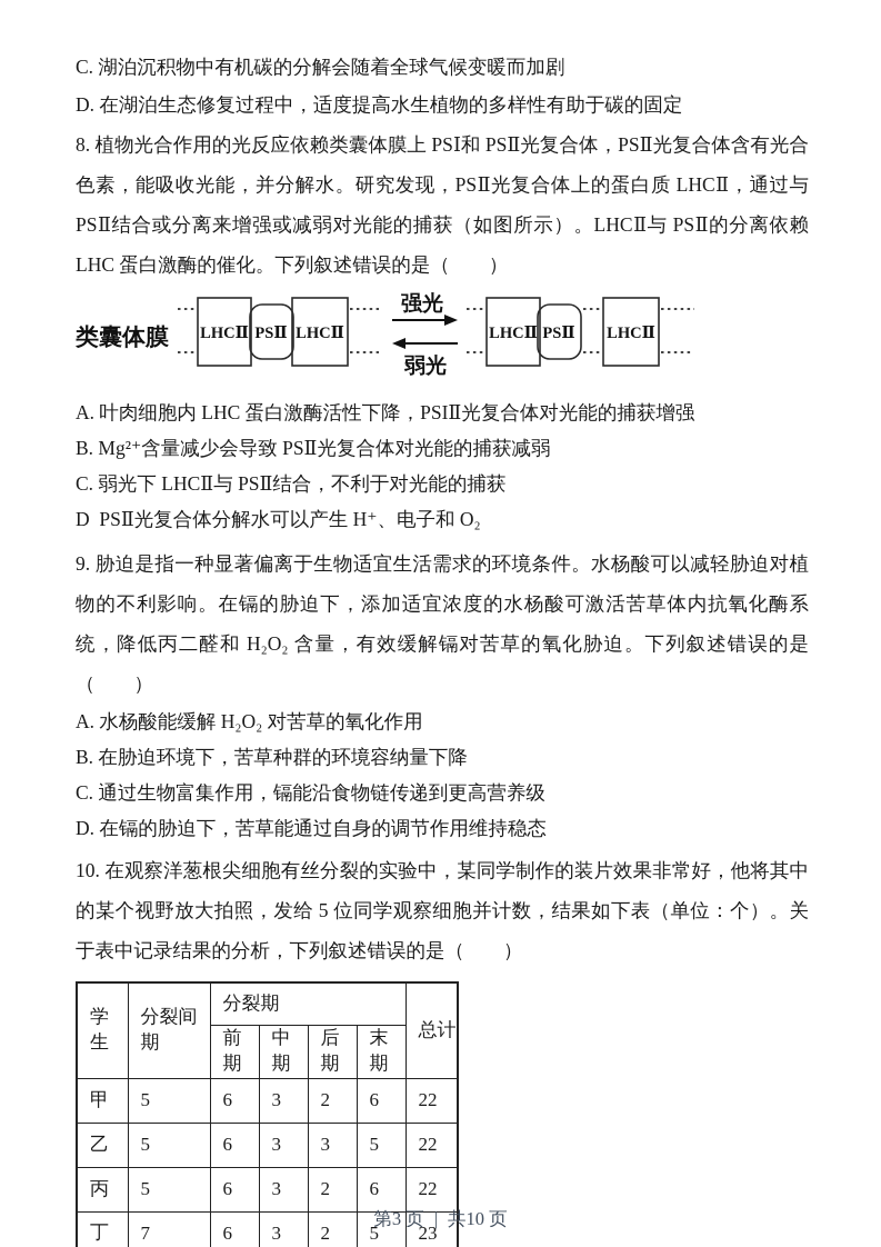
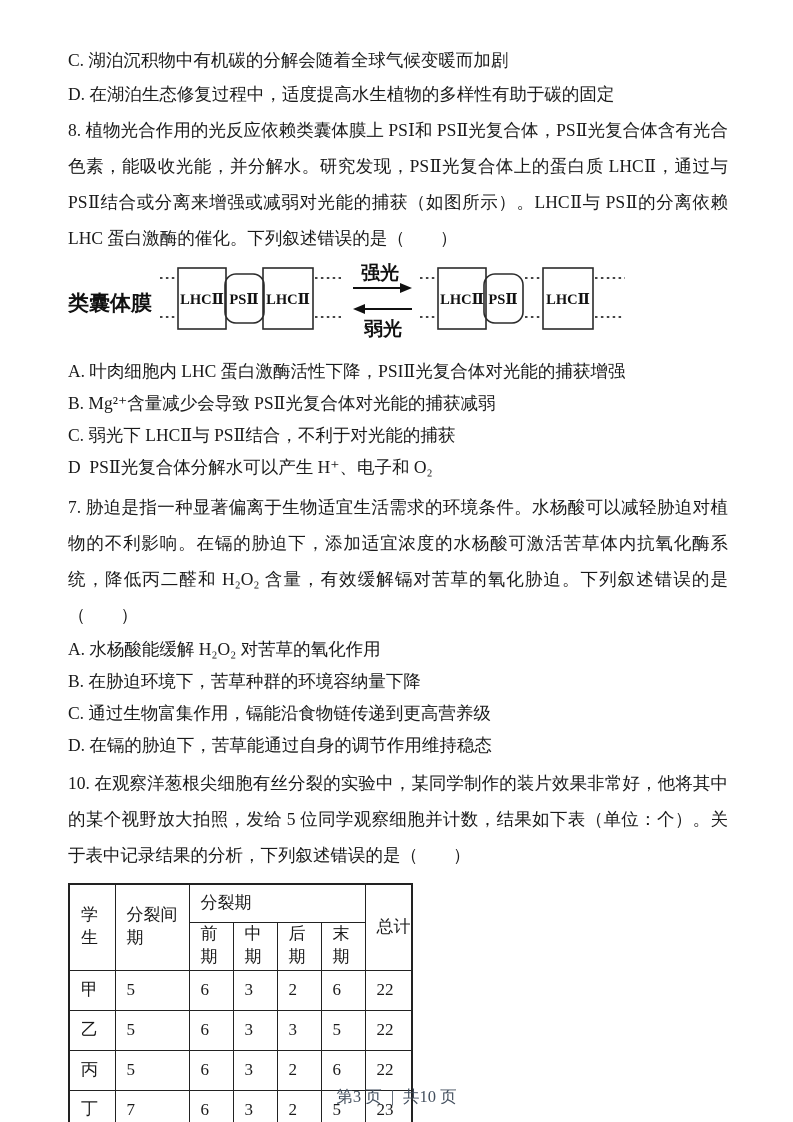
  C. 湖泊沉积物中有机碳的分解会随着全球气候变暖而加剧
  D. 在湖泊生态修复过程中，适度提高水生植物的多样性有助于碳的固定
  8. 植物光合作用的光反应依赖类囊体膜上 PSⅠ和 PSⅡ光复合体，PSⅡ光复合体含有光合色素，能吸收光能，并分解水。研究发现，PSⅡ光复合体上的蛋白质 LHCⅡ，通过与 PSⅡ结合或分离来增强或减弱对光能的捕获（如图所示）。LHCⅡ与 PSⅡ的分离依赖 LHC 蛋白激酶的催化。下列叙述错误的是（ ）
  类囊体膜
  LHCⅡ
  PSⅡ
  LHCⅡ
  强光
  弱光
  LHCⅡ
  PSⅡ
  LHCⅡ
  A. 叶肉细胞内 LHC 蛋白激酶活性下降，PSIⅡ光复合体对光能的捕获增强
  B. Mg²⁺含量减少会导致 PSⅡ光复合体对光能的捕获减弱
  C. 弱光下 LHCⅡ与 PSⅡ结合，不利于对光能的捕获
  D PSⅡ光复合体分解水可以产生 H⁺、电子和 O₂
- 9. 胁迫是指一种显著偏离于生物适宜生活需求的环境条件。水杨酸可以减轻胁迫对植物的不利影响。在镉的胁迫下，添加适宜浓度的水杨酸可激活苦草体内抗氧化酶系统，降低丙二醛和 H₂O₂ 含量，有效缓解镉对苦草的氧化胁迫。下列叙述错误的是（ ）
+ 7. 胁迫是指一种显著偏离于生物适宜生活需求的环境条件。水杨酸可以减轻胁迫对植物的不利影响。在镉的胁迫下，添加适宜浓度的水杨酸可激活苦草体内抗氧化酶系统，降低丙二醛和 H₂O₂ 含量，有效缓解镉对苦草的氧化胁迫。下列叙述错误的是（ ）
  A. 水杨酸能缓解 H₂O₂ 对苦草的氧化作用
  B. 在胁迫环境下，苦草种群的环境容纳量下降
  C. 通过生物富集作用，镉能沿食物链传递到更高营养级
  D. 在镉的胁迫下，苦草能通过自身的调节作用维持稳态
  10. 在观察洋葱根尖细胞有丝分裂的实验中，某同学制作的装片效果非常好，他将其中的某个视野放大拍照，发给 5 位同学观察细胞并计数，结果如下表（单位：个）。关于表中记录结果的分析，下列叙述错误的是（ ）
  学生	分裂间期	分裂期	总计
  前期	中期	后期	末期
  甲	5	6	3	2	6	22
  乙	5	6	3	3	5	22
  丙	5	6	3	2	6	22
  丁	7	6	3	2	5	23
  第3 页 | 共10 页
